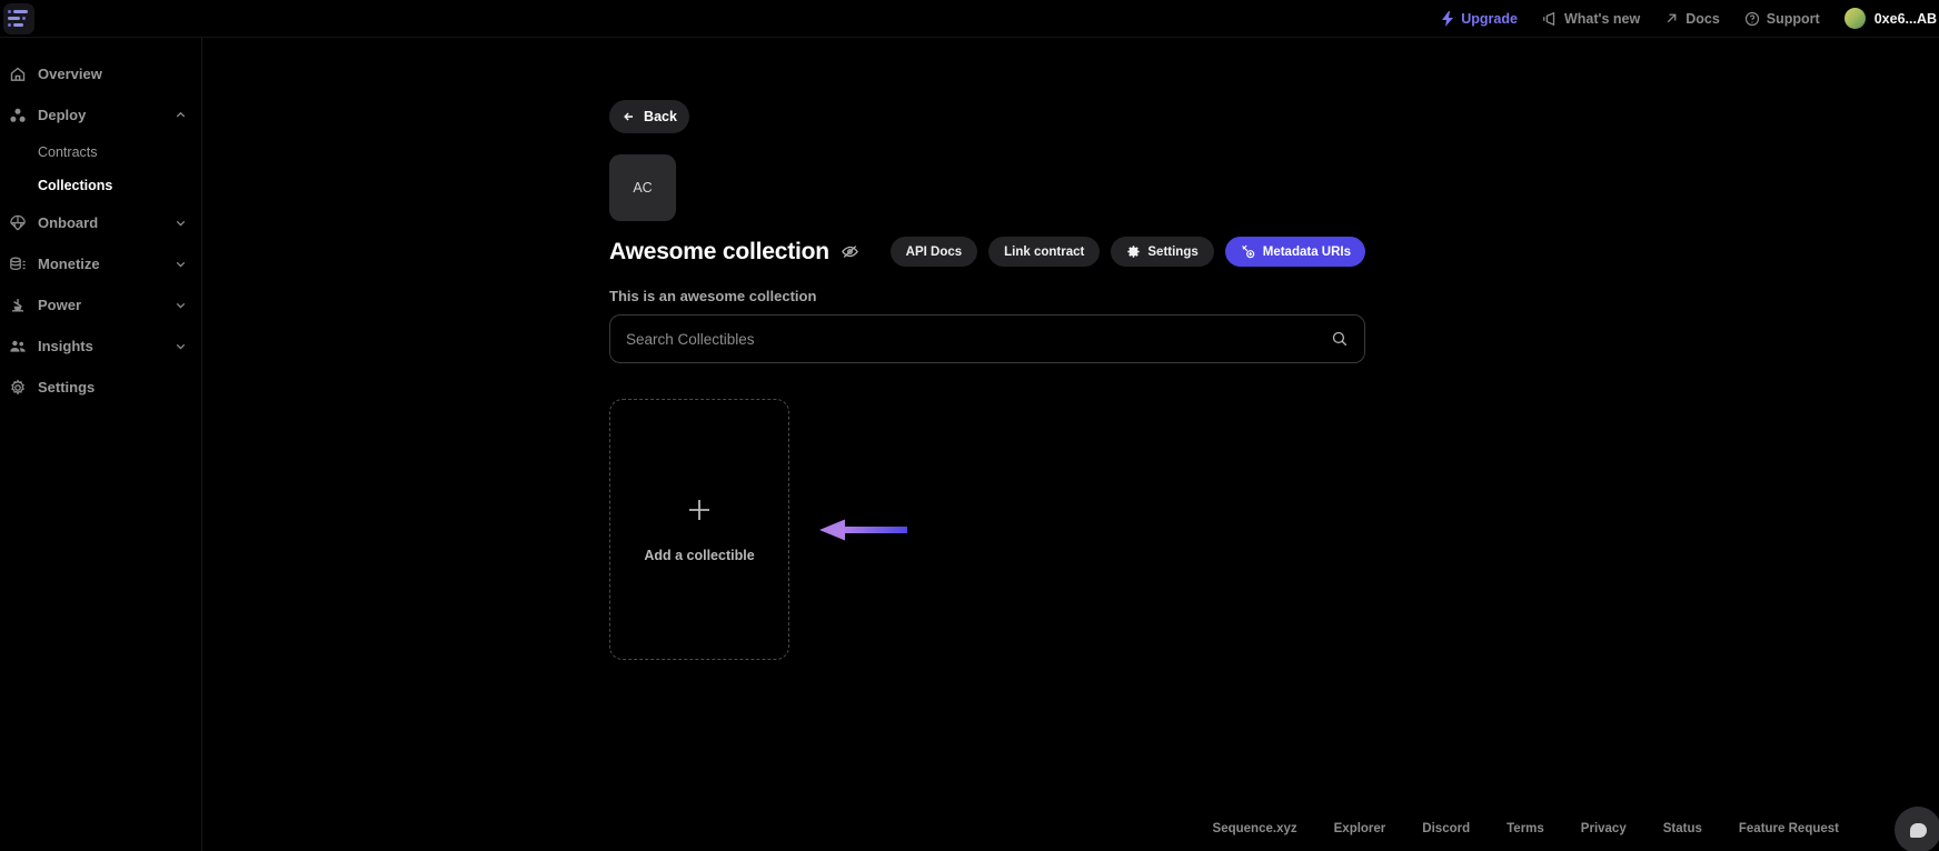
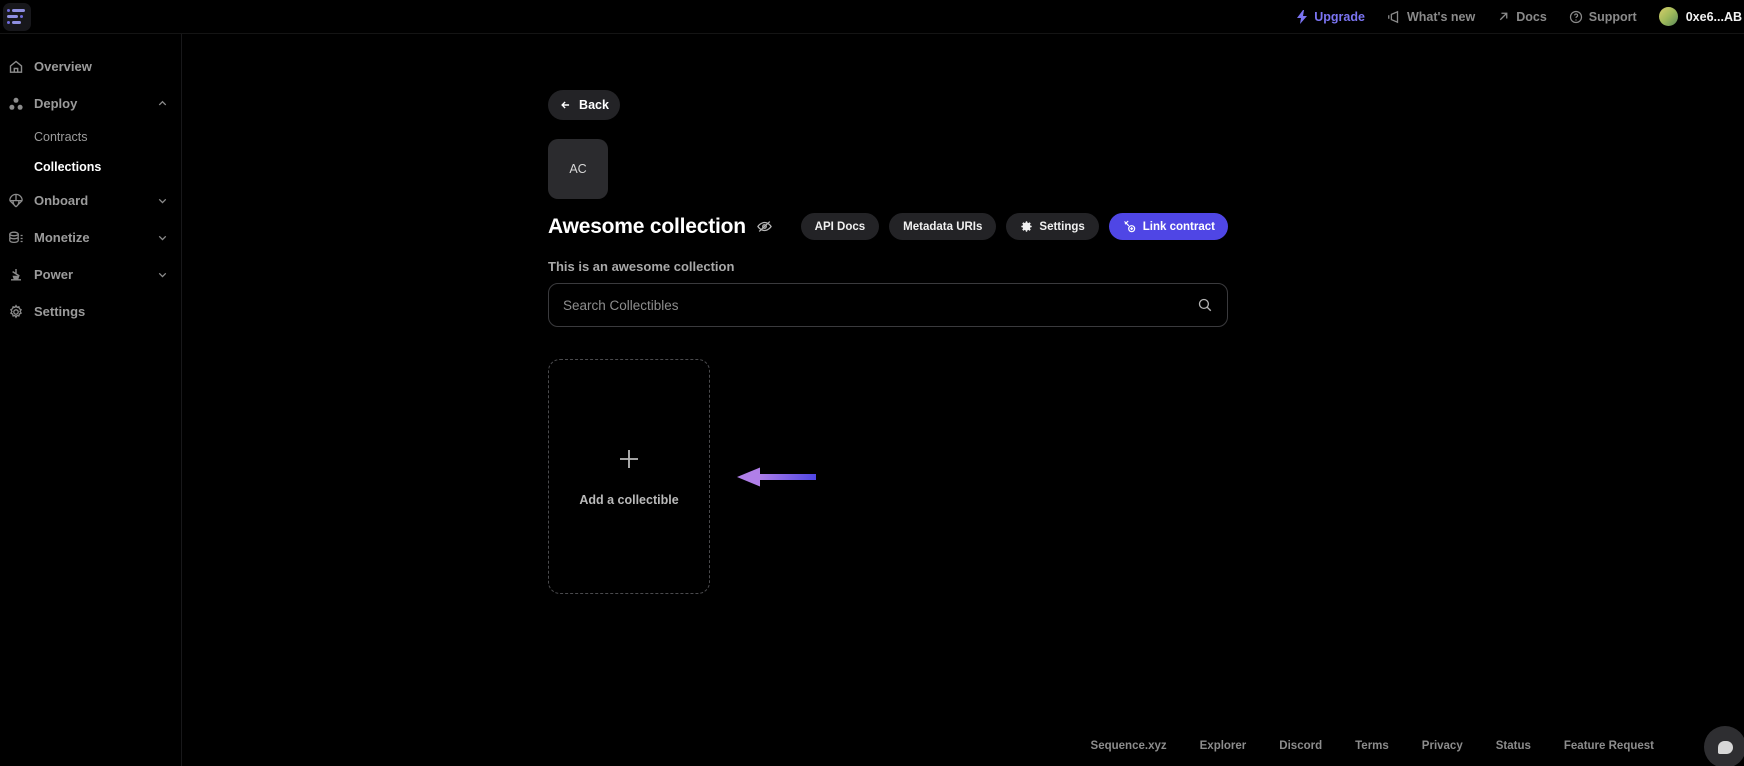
  Upgrade
  What's new
  Docs
  Support
  0xe6...AB
  Overview
  Deploy
  Contracts
  Collections
  Onboard
  Monetize
  Power
- Insights
  Settings
  Back
  AC
  Awesome collection
  API Docs
- Link contract
+ Metadata URIs
  Settings
- Metadata URIs
+ Link contract
  This is an awesome collection
  Search Collectibles
  Add a collectible
  Sequence.xyz
  Explorer
  Discord
  Terms
  Privacy
  Status
  Feature Request
